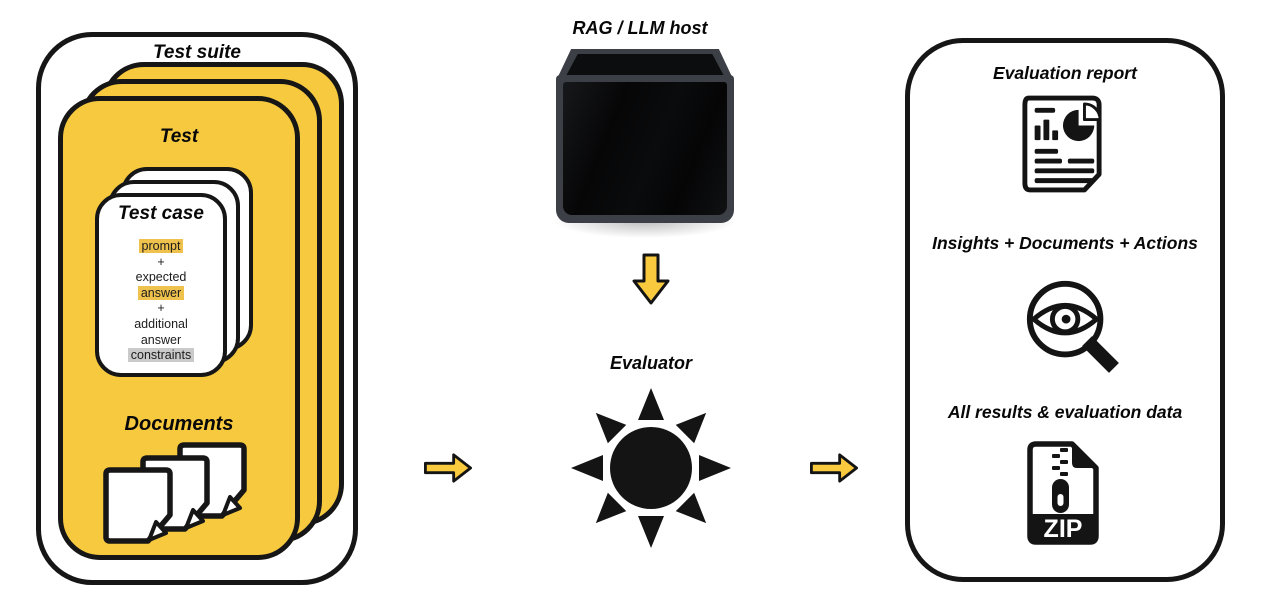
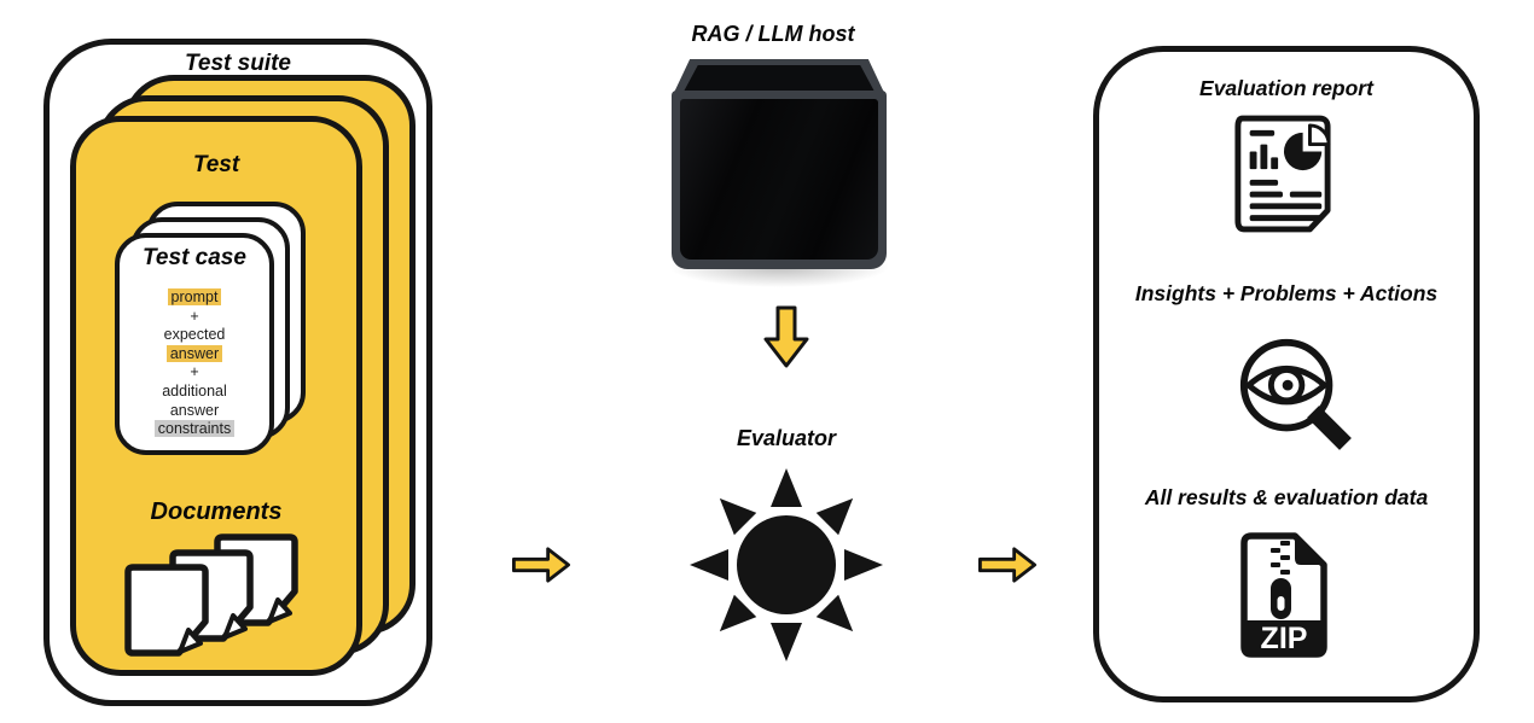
  Test suite
  Test
  Test case
  prompt
  +
  expected
  answer
  +
  additional
  answer
  constraints
  Documents
  RAG / LLM host
  Evaluator
  Evaluation report
- Insights + Documents + Actions
+ Insights + Problems + Actions
  All results & evaluation data
  ZIP
